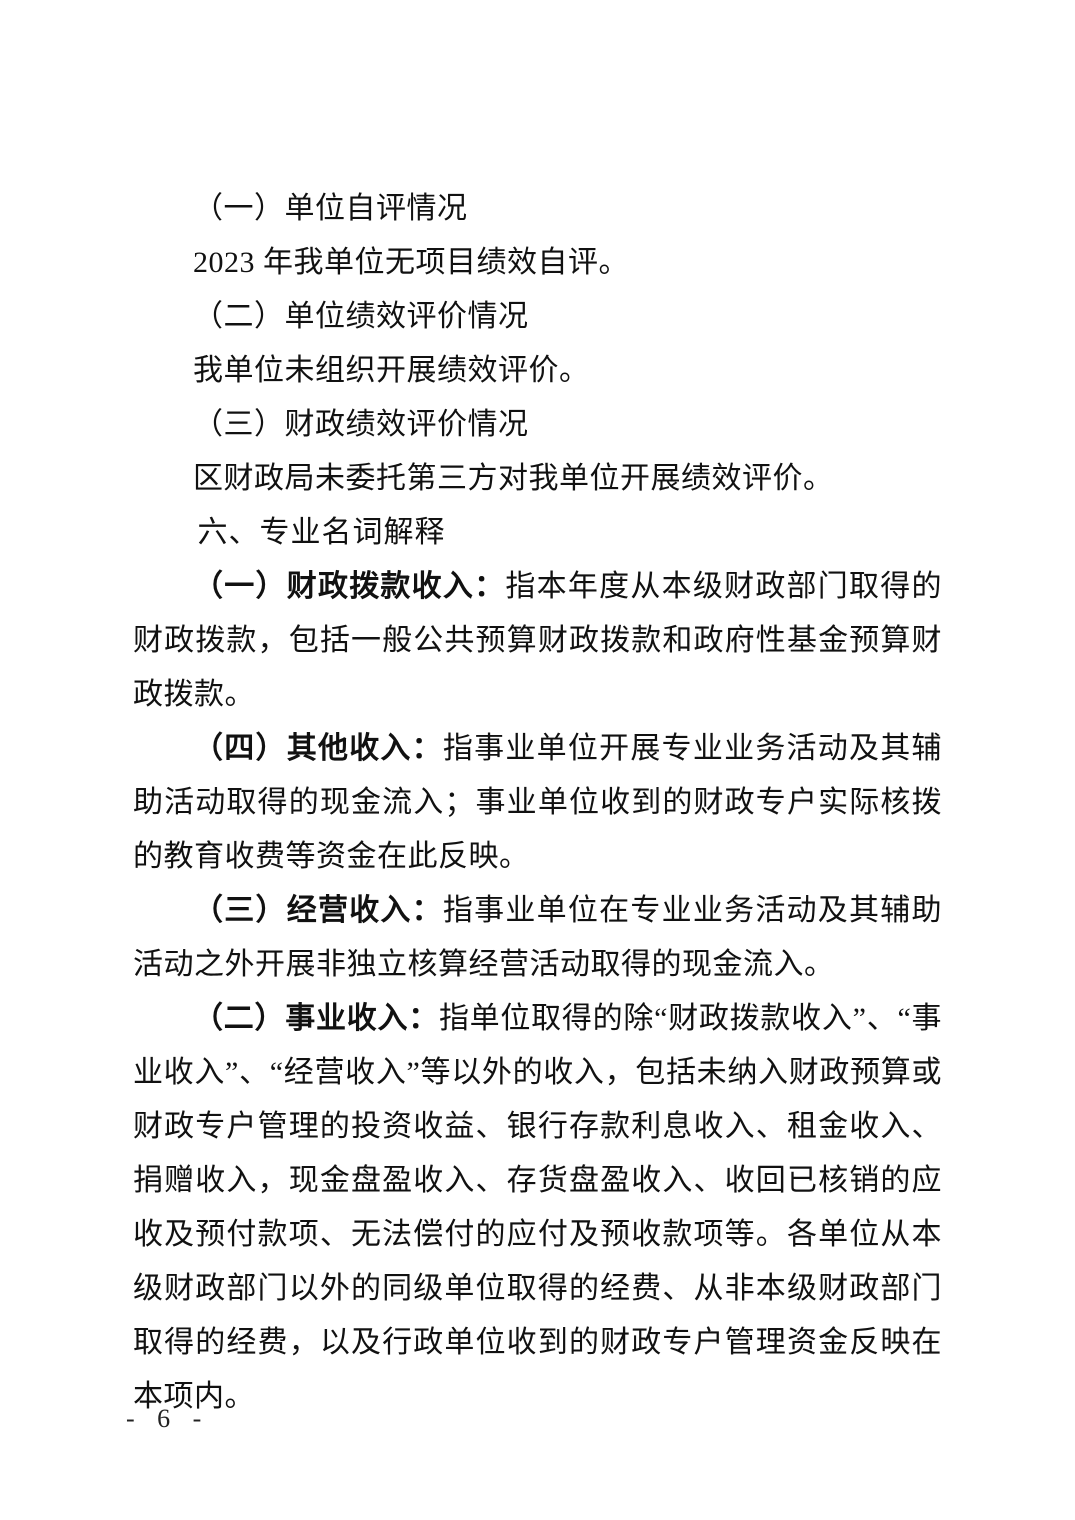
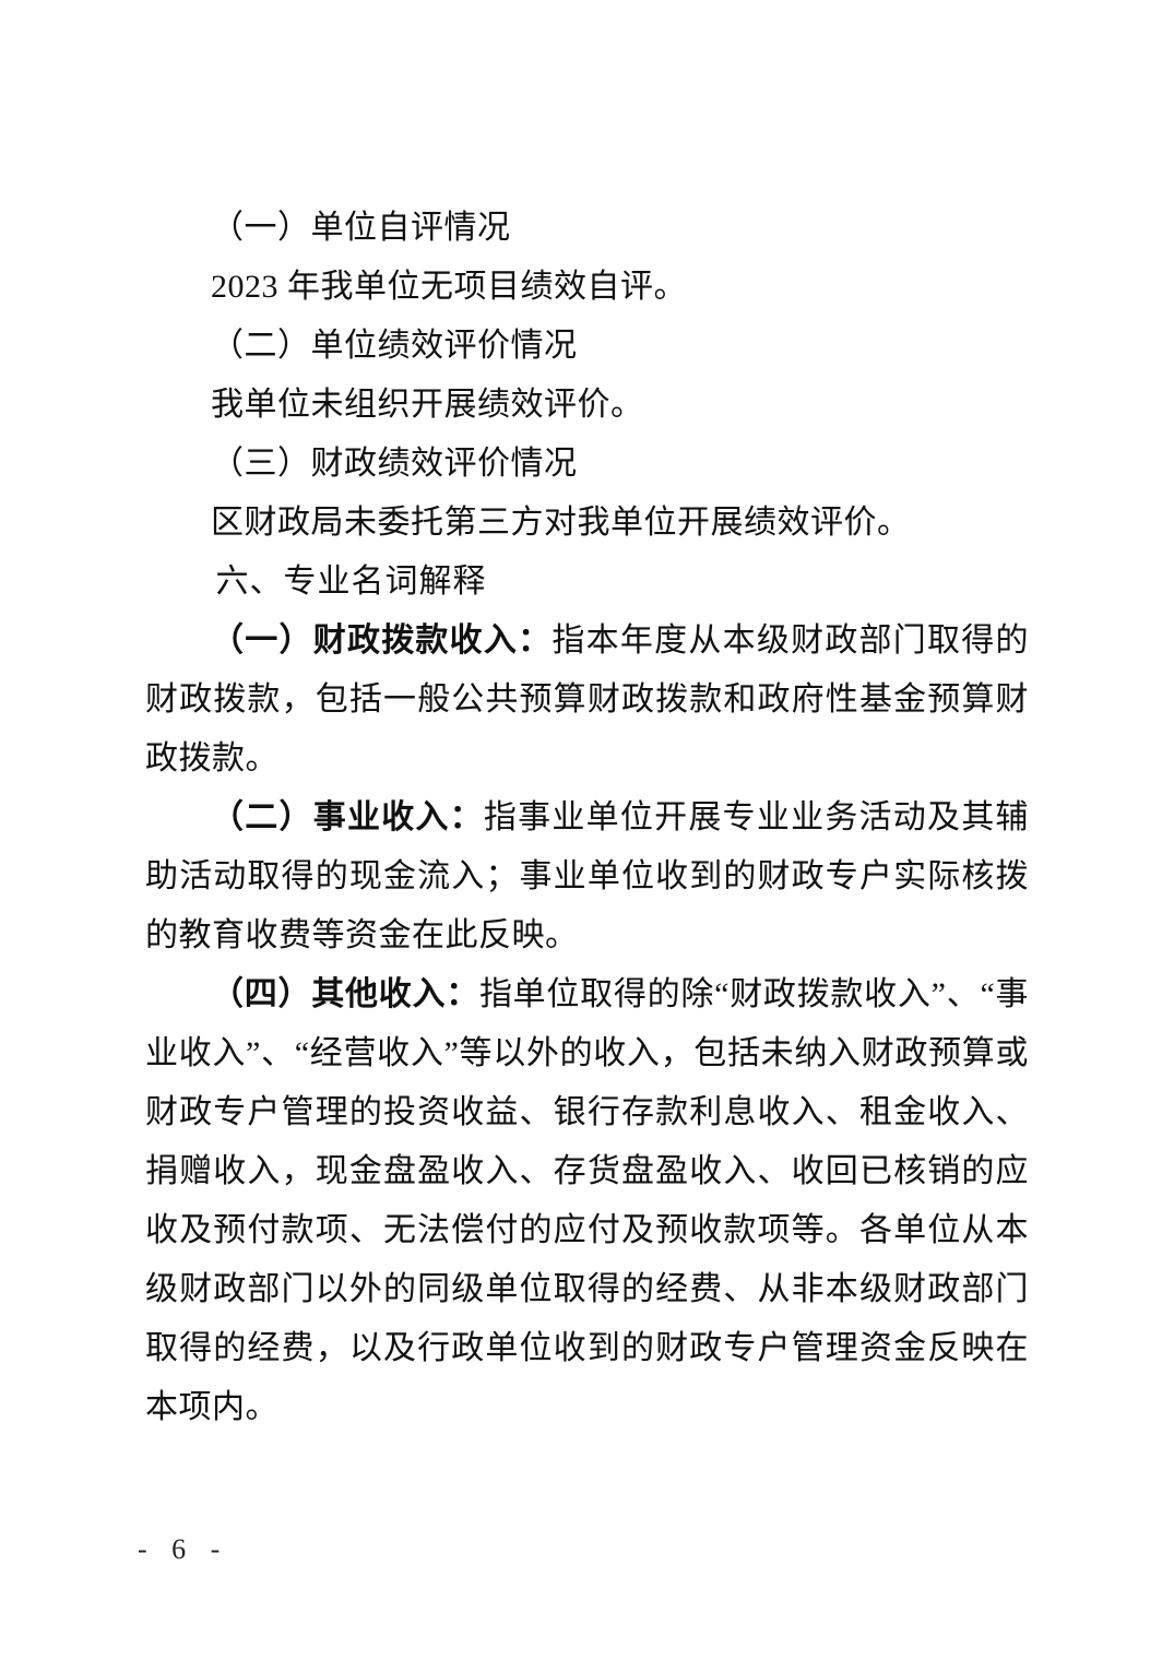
  （一）单位自评情况
  2023 年我单位无项目绩效自评。
  （二）单位绩效评价情况
  我单位未组织开展绩效评价。
  （三）财政绩效评价情况
  区财政局未委托第三方对我单位开展绩效评价。
  六、专业名词解释
  （一）财政拨款收入：指本年度从本级财政部门取得的财政拨款，包括一般公共预算财政拨款和政府性基金预算财政拨款。
- （四）其他收入：指事业单位开展专业业务活动及其辅助活动取得的现金流入；事业单位收到的财政专户实际核拨的教育收费等资金在此反映。
+ （二）事业收入：指事业单位开展专业业务活动及其辅助活动取得的现金流入；事业单位收到的财政专户实际核拨的教育收费等资金在此反映。
- （三）经营收入：指事业单位在专业业务活动及其辅助活动之外开展非独立核算经营活动取得的现金流入。
- （二）事业收入：指单位取得的除“财政拨款收入”、“事业收入”、“经营收入”等以外的收入，包括未纳入财政预算或财政专户管理的投资收益、银行存款利息收入、租金收入、捐赠收入，现金盘盈收入、存货盘盈收入、收回已核销的应收及预付款项、无法偿付的应付及预收款项等。各单位从本级财政部门以外的同级单位取得的经费、从非本级财政部门取得的经费，以及行政单位收到的财政专户管理资金反映在本项内。
+ （四）其他收入：指单位取得的除“财政拨款收入”、“事业收入”、“经营收入”等以外的收入，包括未纳入财政预算或财政专户管理的投资收益、银行存款利息收入、租金收入、捐赠收入，现金盘盈收入、存货盘盈收入、收回已核销的应收及预付款项、无法偿付的应付及预收款项等。各单位从本级财政部门以外的同级单位取得的经费、从非本级财政部门取得的经费，以及行政单位收到的财政专户管理资金反映在本项内。
  - 6 -
